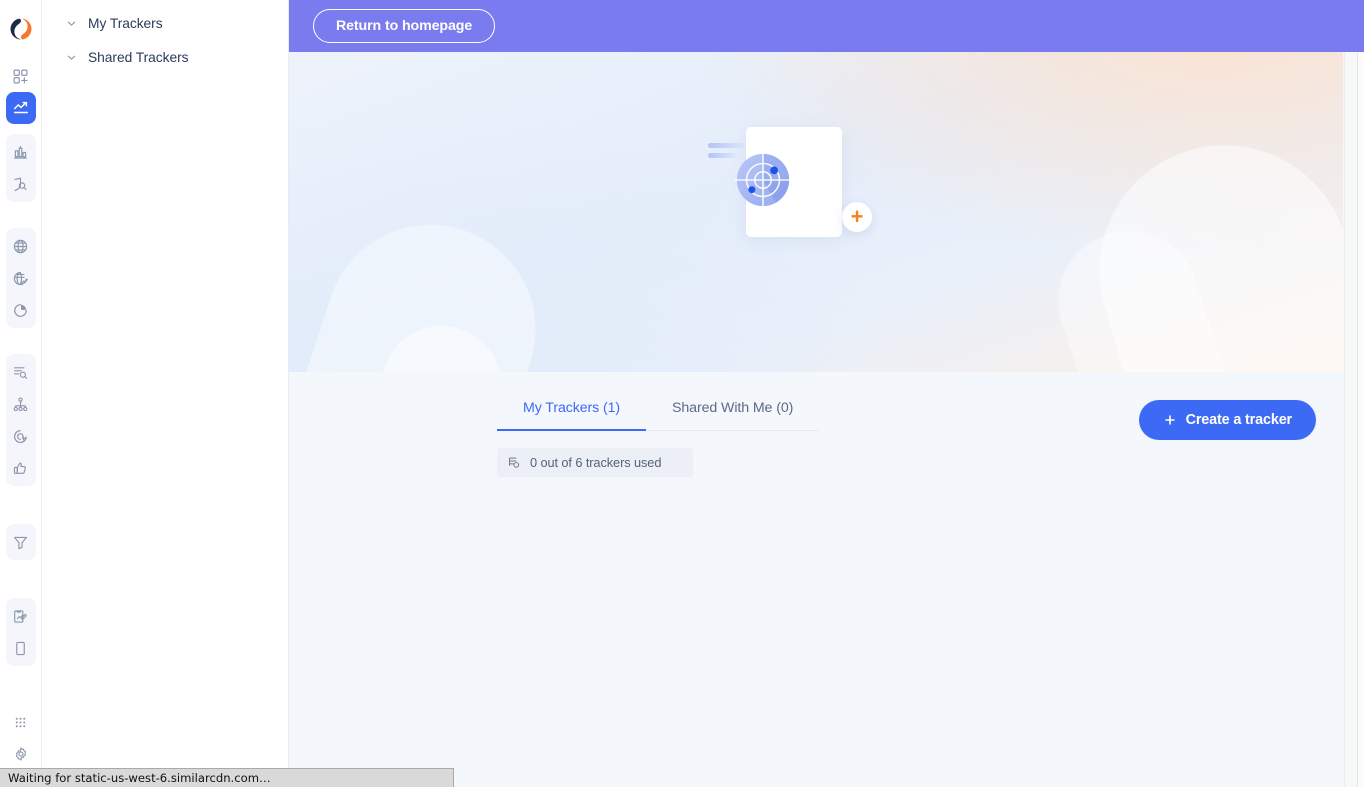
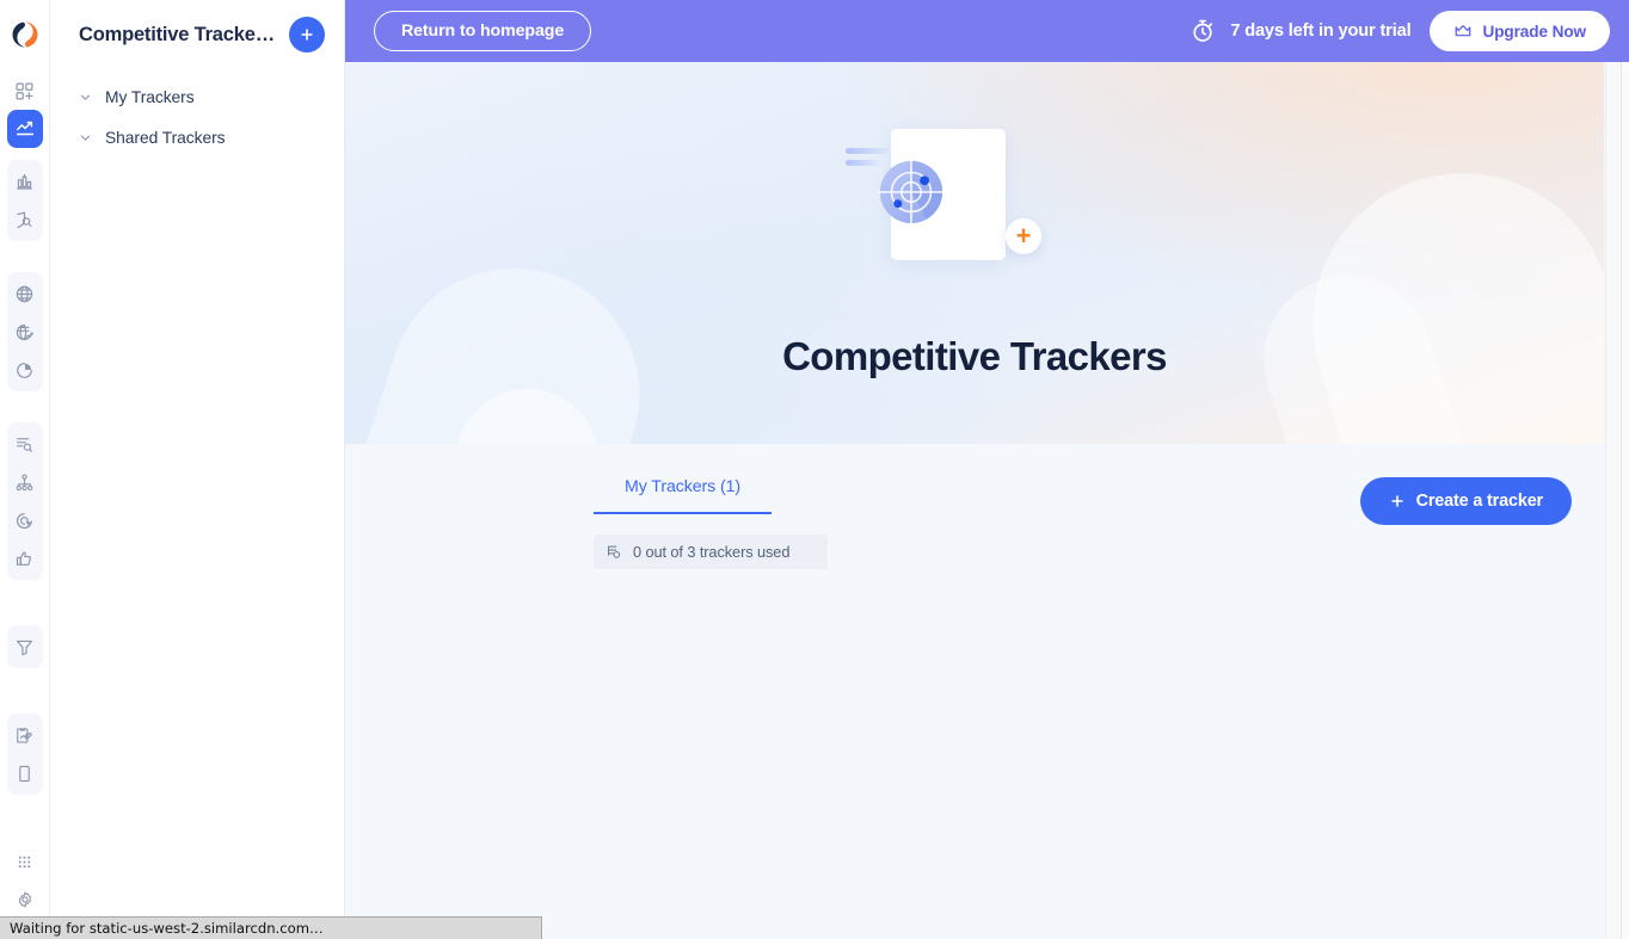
+ Competitive Tracke…
  My Trackers
  Shared Trackers
  Return to homepage
+ 7 days left in your trial
+ Upgrade Now
  +
+ Competitive Trackers
  My Trackers (1)
- Shared With Me (0)
  Create a tracker
- 0 out of 6 trackers used
+ 0 out of 3 trackers used
- Waiting for static-us-west-6.similarcdn.com…
+ Waiting for static-us-west-2.similarcdn.com…
